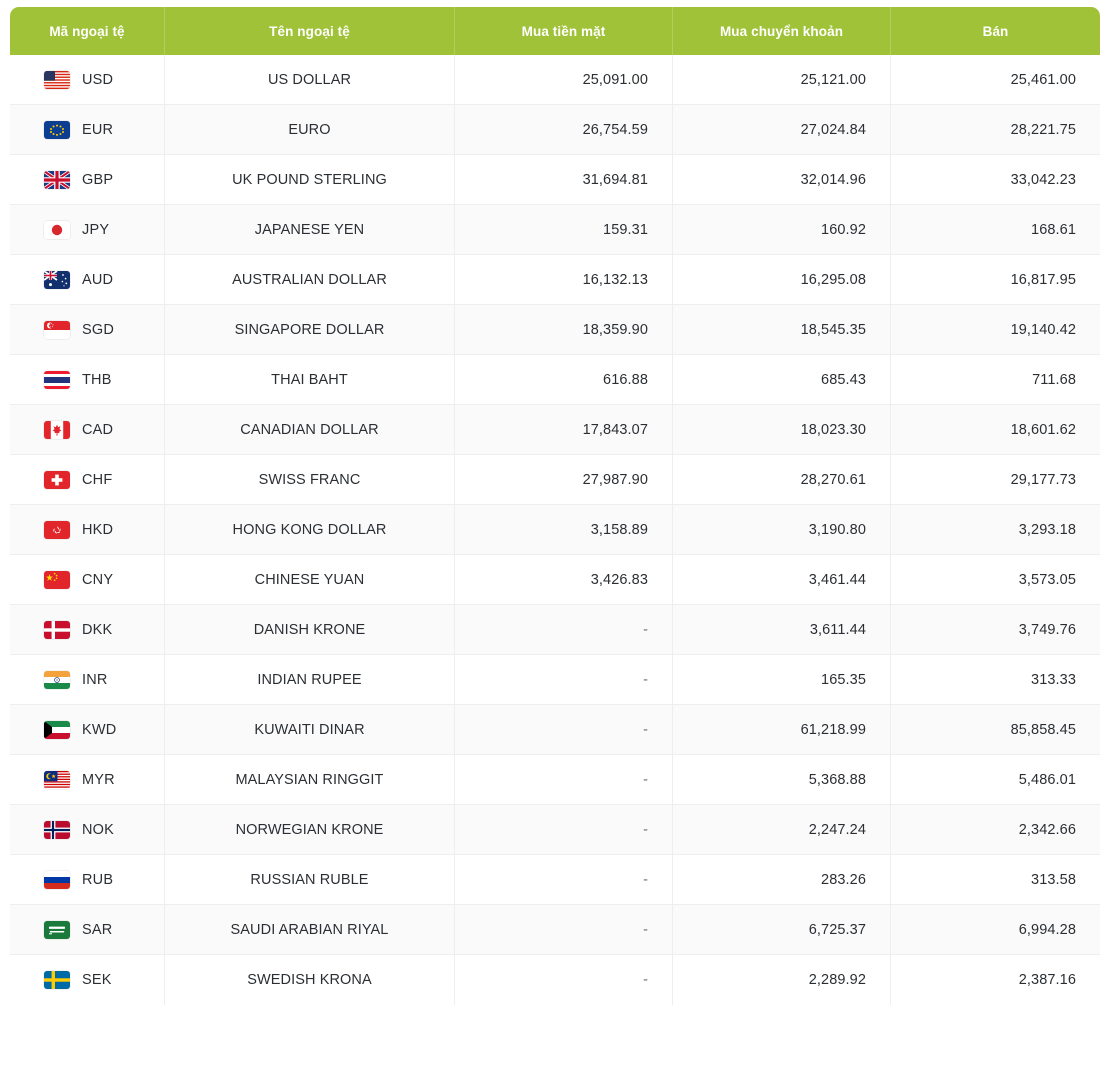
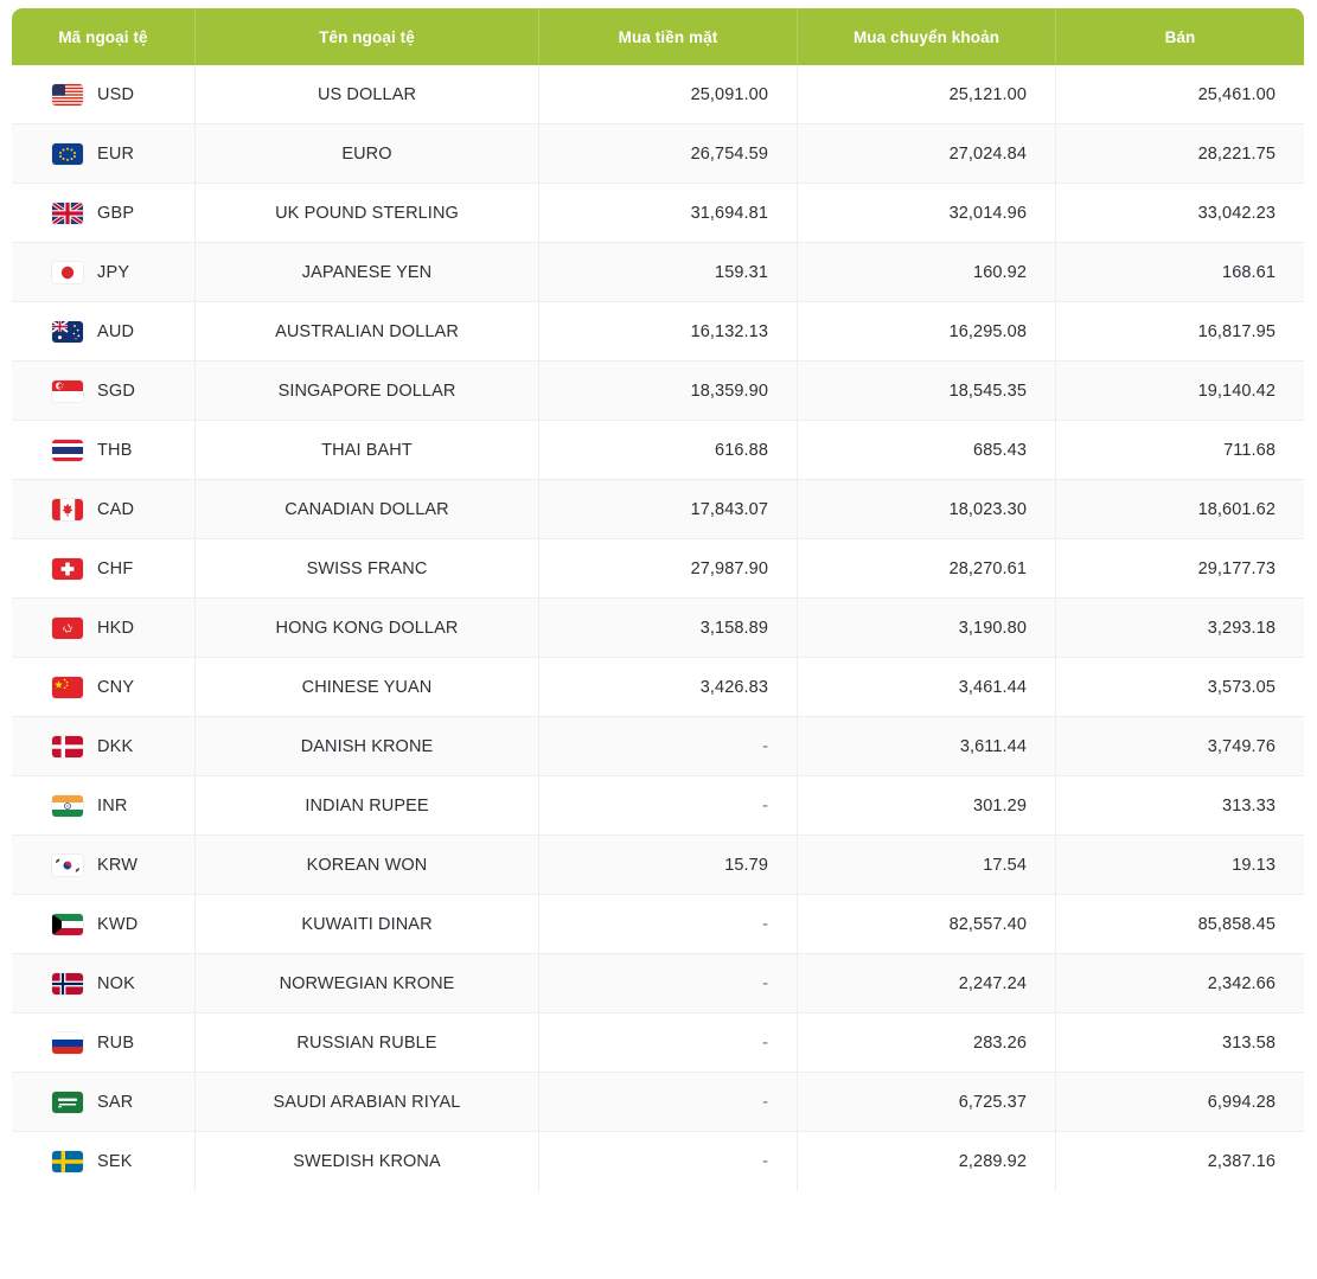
  Mã ngoại tệ	Tên ngoại tệ	Mua tiền mặt	Mua chuyển khoản	Bán
  USD	US DOLLAR	25,091.00	25,121.00	25,461.00
  EUR	EURO	26,754.59	27,024.84	28,221.75
  GBP	UK POUND STERLING	31,694.81	32,014.96	33,042.23
  JPY	JAPANESE YEN	159.31	160.92	168.61
  AUD	AUSTRALIAN DOLLAR	16,132.13	16,295.08	16,817.95
  SGD	SINGAPORE DOLLAR	18,359.90	18,545.35	19,140.42
  THB	THAI BAHT	616.88	685.43	711.68
  CAD	CANADIAN DOLLAR	17,843.07	18,023.30	18,601.62
  CHF	SWISS FRANC	27,987.90	28,270.61	29,177.73
  HKD	HONG KONG DOLLAR	3,158.89	3,190.80	3,293.18
  CNY	CHINESE YUAN	3,426.83	3,461.44	3,573.05
  DKK	DANISH KRONE	-	3,611.44	3,749.76
- INR	INDIAN RUPEE	-	165.35	313.33
+ INR	INDIAN RUPEE	-	301.29	313.33
+ KRW	KOREAN WON	15.79	17.54	19.13
- KWD	KUWAITI DINAR	-	61,218.99	85,858.45
+ KWD	KUWAITI DINAR	-	82,557.40	85,858.45
- MYR	MALAYSIAN RINGGIT	-	5,368.88	5,486.01
  NOK	NORWEGIAN KRONE	-	2,247.24	2,342.66
  RUB	RUSSIAN RUBLE	-	283.26	313.58
  SAR	SAUDI ARABIAN RIYAL	-	6,725.37	6,994.28
  SEK	SWEDISH KRONA	-	2,289.92	2,387.16
